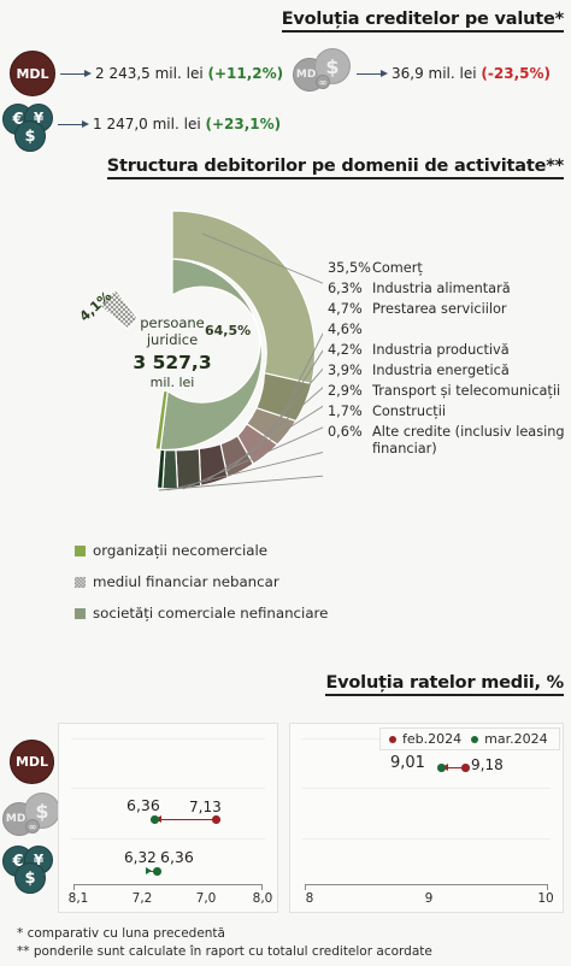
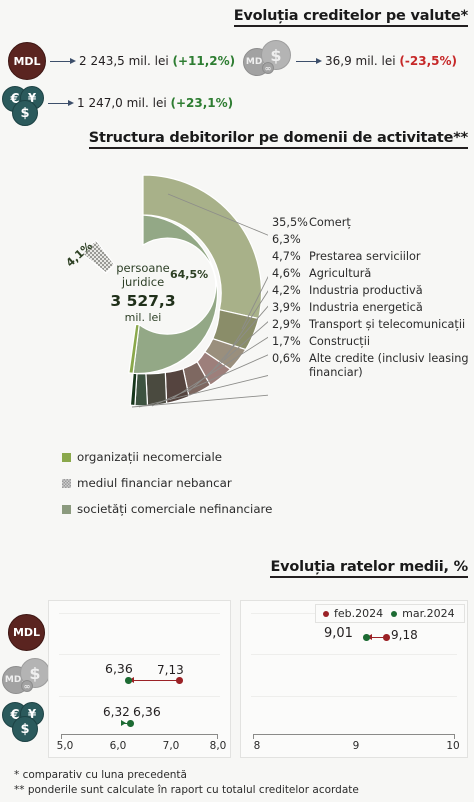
  Evoluția creditelor pe valute*
  MDL
  2 243,5 mil. lei (+11,2%)
  €
  ¥
  $
  1 247,0 mil. lei (+23,1%)
  $
  ∞
  36,9 mil. lei (-23,5%)
  Structura debitorilor pe domenii de activitate**
  persoane
  juridice
  3 527,3
  mil. lei
  64,5%
  35,5%
  Comerț
  6,3%
- Industria alimentară
  4,7%
  Prestarea serviciilor
  4,6%
+ Agricultură
  4,2%
  Industria productivă
  3,9%
  Industria energetică
  2,9%
  Transport și telecomunicații
  1,7%
  Construcții
  0,6%
  Alte credite (inclusiv leasing financiar)
  organizații necomerciale
  mediul financiar nebancar
  societăți comerciale nefinanciare
  Evoluția ratelor medii, %
  MDL
  $
  ∞
  €
  ¥
  $
  6,36
  7,13
  6,32
  6,36
- 8,1
+ 5,0
- 7,2
+ 6,0
  7,0
  8,0
  feb.2024
  mar.2024
  9,01
  9,18
  8
  9
  10
  * comparativ cu luna precedentă
  ** ponderile sunt calculate în raport cu totalul creditelor acordate
